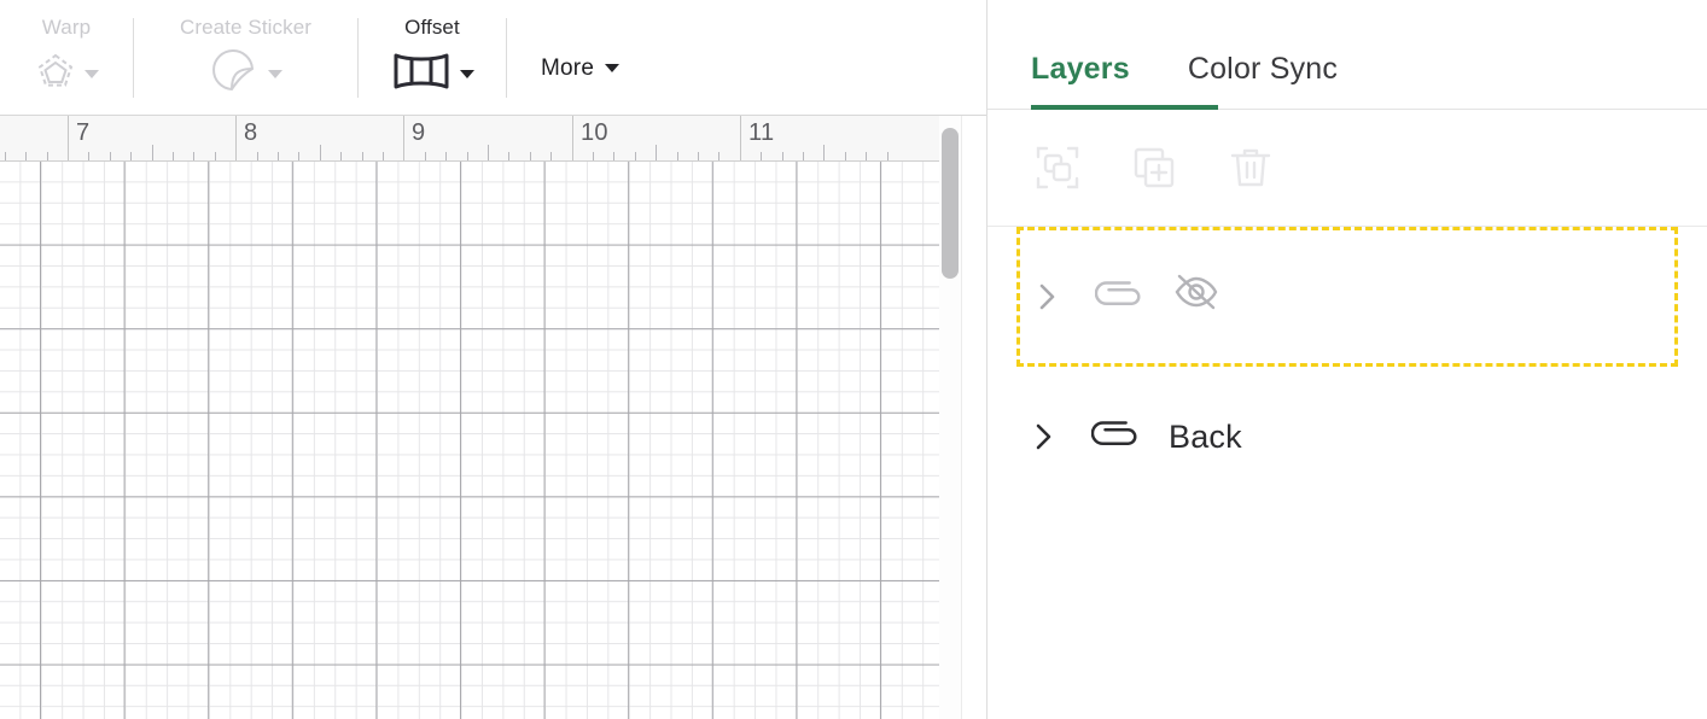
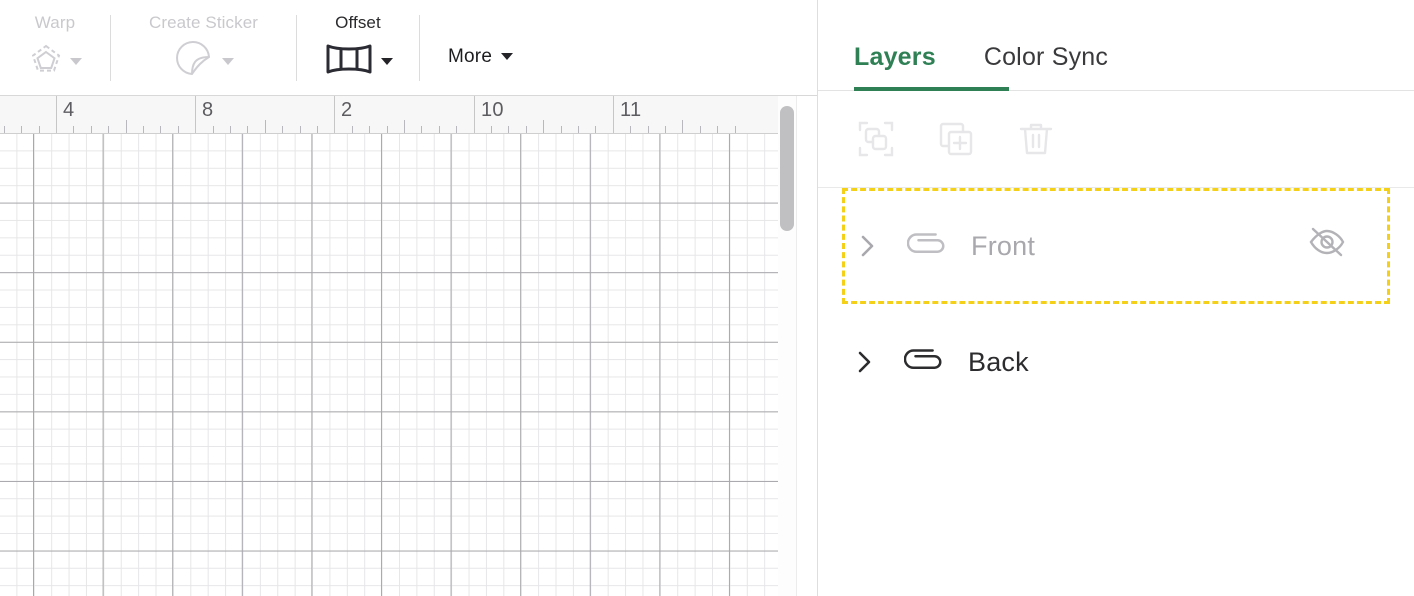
  Warp
  Create Sticker
  Offset
  More
- 7
+ 4
  8
- 9
+ 2
  10
  11
  Layers
  Color Sync
+ Front
  Back
